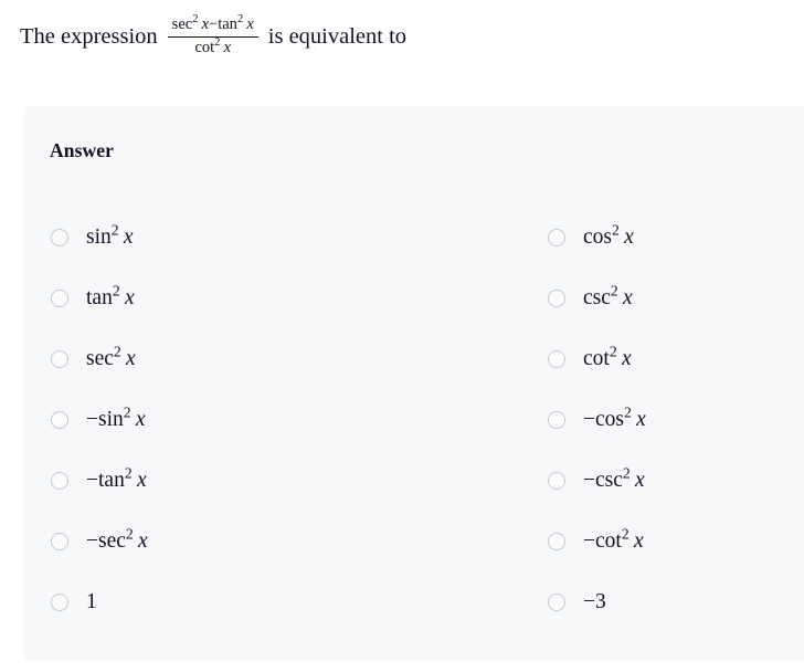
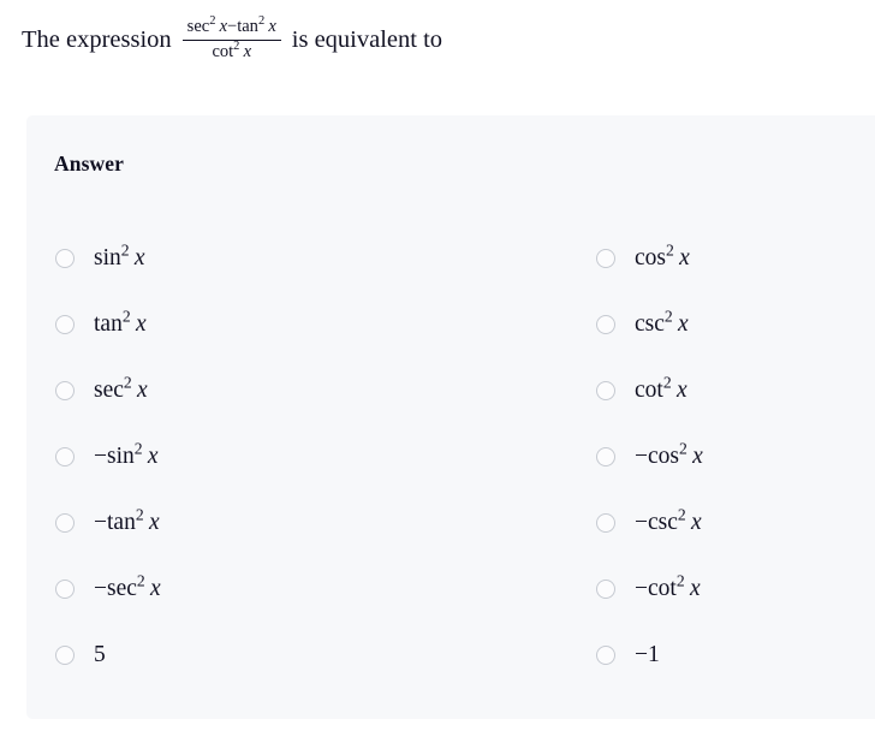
  The expression
  sec2 x−tan2 x
  cot2 x
  is equivalent to
  Answer
  sin2 x
  cos2 x
  tan2 x
  csc2 x
  sec2 x
  cot2 x
  − sin2 x
  − cos2 x
  − tan2 x
  − csc2 x
  − sec2 x
  − cot2 x
- 1
+ 5
- −3
+ −1
